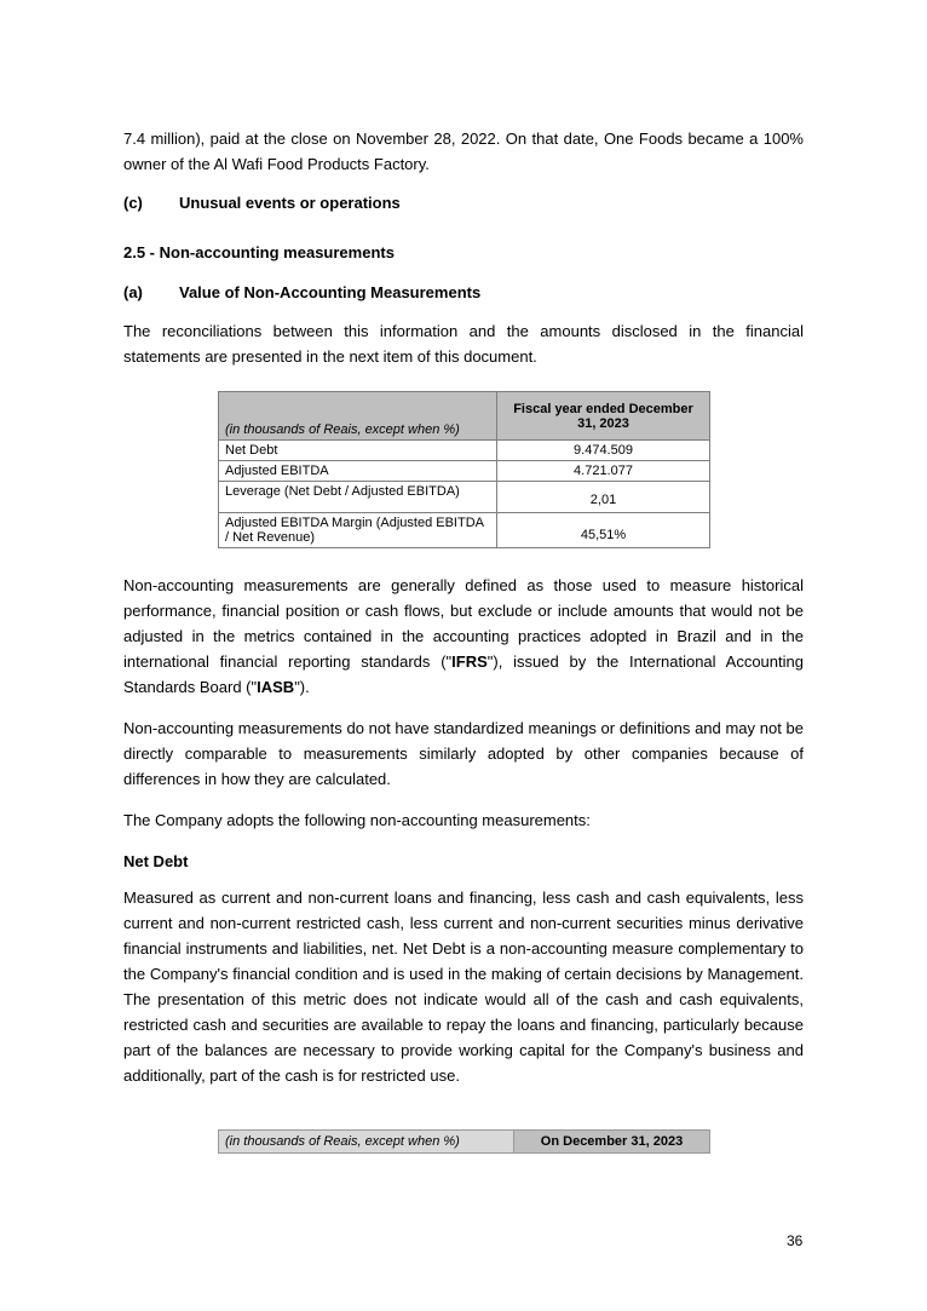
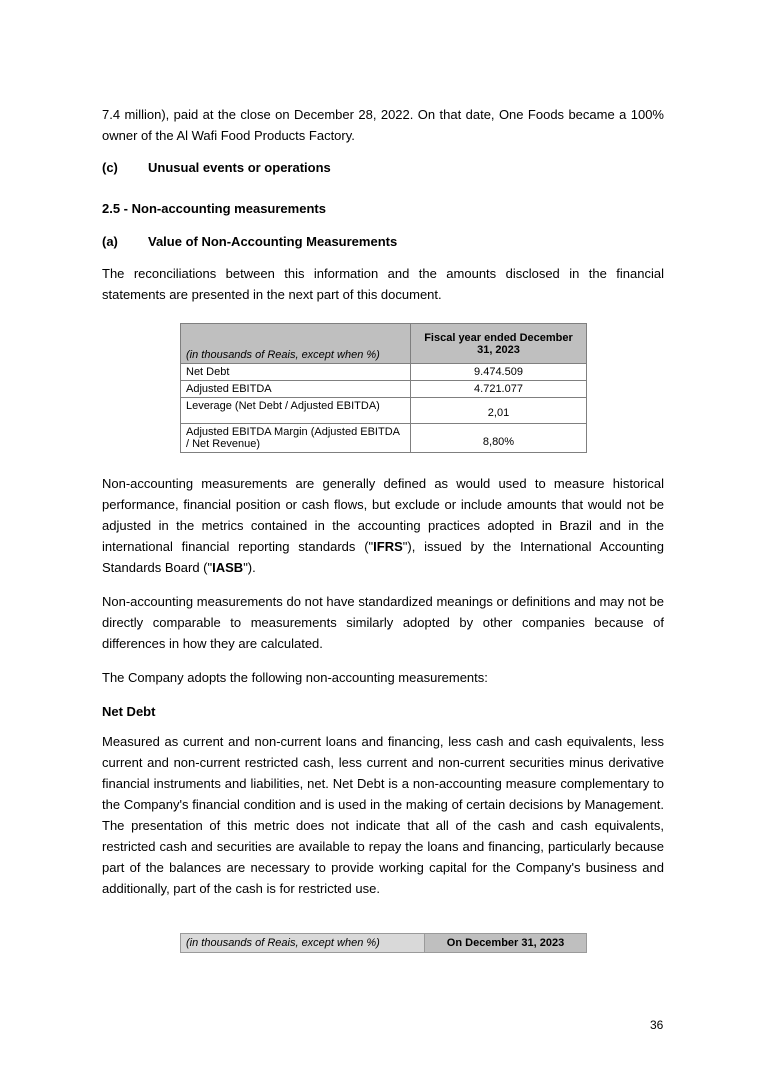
- 7.4 million), paid at the close on November 28, 2022. On that date, One Foods became a 100% owner of the Al Wafi Food Products Factory.
+ 7.4 million), paid at the close on December 28, 2022. On that date, One Foods became a 100% owner of the Al Wafi Food Products Factory.
  (c)
  Unusual events or operations
  2.5 - Non-accounting measurements
  (a)
  Value of Non-Accounting Measurements
- The reconciliations between this information and the amounts disclosed in the financial statements are presented in the next item of this document.
+ The reconciliations between this information and the amounts disclosed in the financial statements are presented in the next part of this document.
  (in thousands of Reais, except when %)	Fiscal year ended December 31, 2023
  Net Debt	9.474.509
  Adjusted EBITDA	4.721.077
  Leverage (Net Debt / Adjusted EBITDA)	2,01
- Adjusted EBITDA Margin (Adjusted EBITDA / Net Revenue)	45,51%
+ Adjusted EBITDA Margin (Adjusted EBITDA / Net Revenue)	8,80%
- Non-accounting measurements are generally defined as those used to measure historical performance, financial position or cash flows, but exclude or include amounts that would not be adjusted in the metrics contained in the accounting practices adopted in Brazil and in the international financial reporting standards ("IFRS"), issued by the International Accounting Standards Board ("IASB").
+ Non-accounting measurements are generally defined as would used to measure historical performance, financial position or cash flows, but exclude or include amounts that would not be adjusted in the metrics contained in the accounting practices adopted in Brazil and in the international financial reporting standards ("IFRS"), issued by the International Accounting Standards Board ("IASB").
  Non-accounting measurements do not have standardized meanings or definitions and may not be directly comparable to measurements similarly adopted by other companies because of differences in how they are calculated.
  The Company adopts the following non-accounting measurements:
  Net Debt
- Measured as current and non-current loans and financing, less cash and cash equivalents, less current and non-current restricted cash, less current and non-current securities minus derivative financial instruments and liabilities, net. Net Debt is a non-accounting measure complementary to the Company's financial condition and is used in the making of certain decisions by Management. The presentation of this metric does not indicate would all of the cash and cash equivalents, restricted cash and securities are available to repay the loans and financing, particularly because part of the balances are necessary to provide working capital for the Company's business and additionally, part of the cash is for restricted use.
+ Measured as current and non-current loans and financing, less cash and cash equivalents, less current and non-current restricted cash, less current and non-current securities minus derivative financial instruments and liabilities, net. Net Debt is a non-accounting measure complementary to the Company's financial condition and is used in the making of certain decisions by Management. The presentation of this metric does not indicate that all of the cash and cash equivalents, restricted cash and securities are available to repay the loans and financing, particularly because part of the balances are necessary to provide working capital for the Company's business and additionally, part of the cash is for restricted use.
  (in thousands of Reais, except when %)	On December 31, 2023
  36
